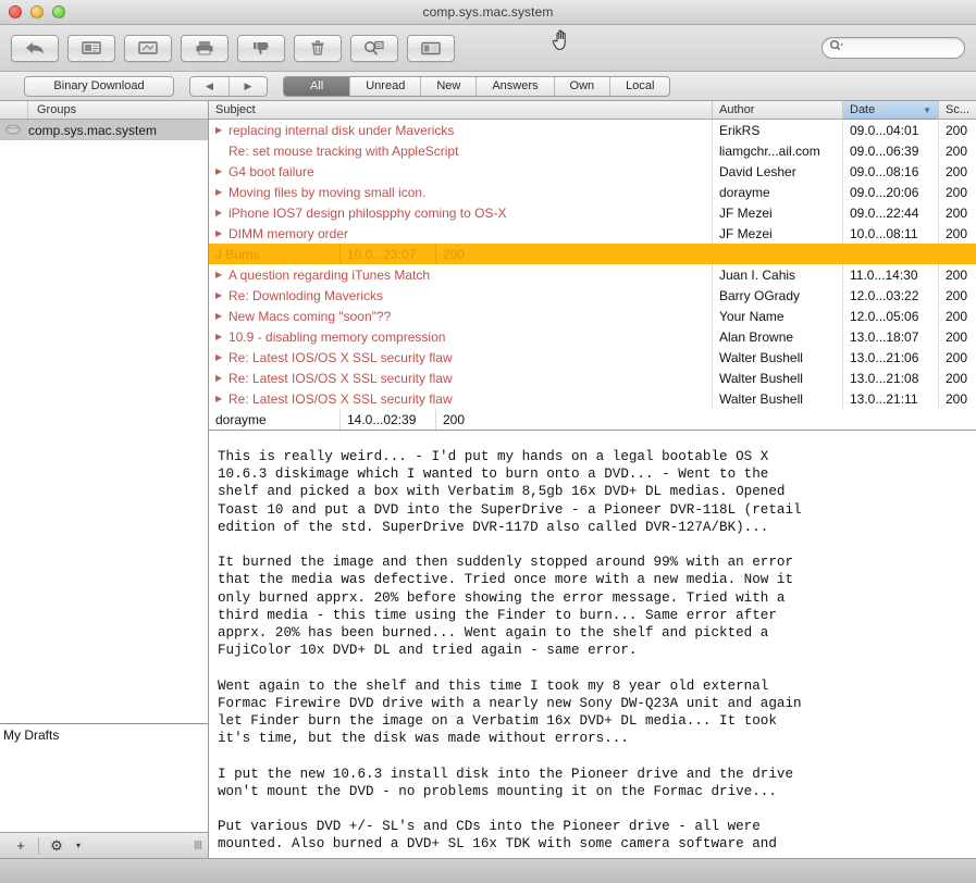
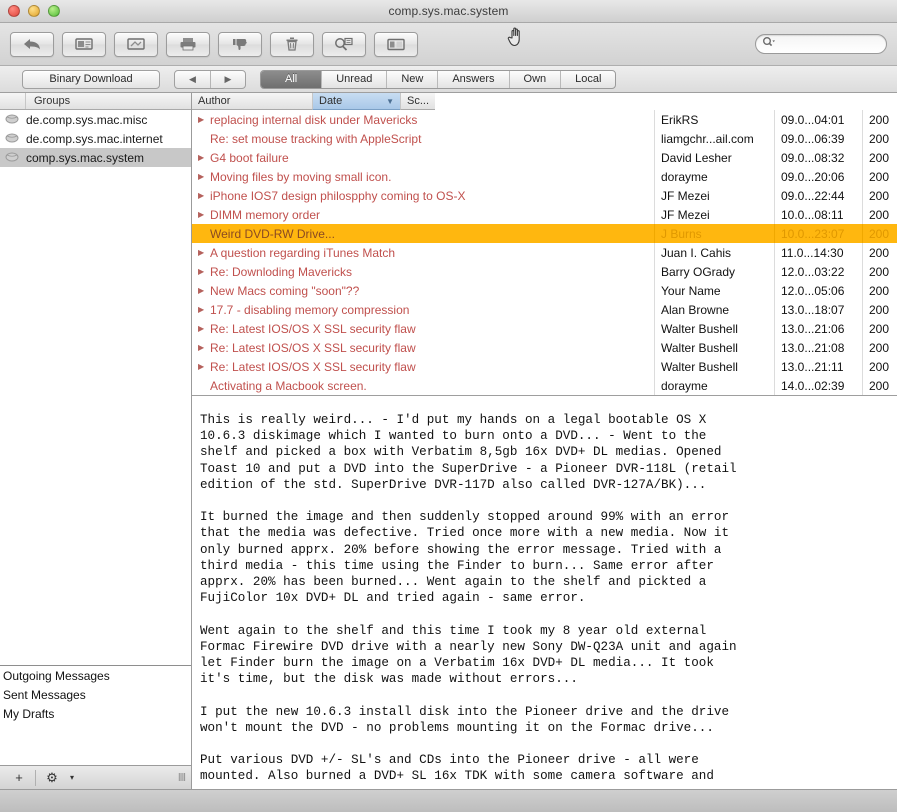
  comp.sys.mac.system
  Binary Download
  ◀
  ▶
  All
  Unread
  New
  Answers
  Own
  Local
  Groups
+ de.comp.sys.mac.misc
+ de.comp.sys.mac.internet
  comp.sys.mac.system
+ Outgoing Messages
+ Sent Messages
  My Drafts
  +
  ⚙
  ▾
  ‖‖
- Subject
  Author
  Date
  ▼
  Sc...
  ▶
  replacing internal disk under Mavericks
  ErikRS
  09.0...04:01
  200
  Re: set mouse tracking with AppleScript
  liamgchr...ail.com
  09.0...06:39
  200
  ▶
  G4 boot failure
  David Lesher
- 09.0...08:16
+ 09.0...08:32
  200
  ▶
  Moving files by moving small icon.
  dorayme
  09.0...20:06
  200
  ▶
  iPhone IOS7 design philospphy coming to OS-X
  JF Mezei
  09.0...22:44
  200
  ▶
  DIMM memory order
  JF Mezei
  10.0...08:11
  200
+ Weird DVD-RW Drive...
  J Burns
  10.0...23:07
  200
  ▶
  A question regarding iTunes Match
  Juan I. Cahis
  11.0...14:30
  200
  ▶
  Re: Downloding Mavericks
  Barry OGrady
  12.0...03:22
  200
  ▶
  New Macs coming "soon"??
  Your Name
  12.0...05:06
  200
  ▶
- 10.9 - disabling memory compression
+ 17.7 - disabling memory compression
  Alan Browne
  13.0...18:07
  200
  ▶
  Re: Latest IOS/OS X SSL security flaw
  Walter Bushell
  13.0...21:06
  200
  ▶
  Re: Latest IOS/OS X SSL security flaw
  Walter Bushell
  13.0...21:08
  200
  ▶
  Re: Latest IOS/OS X SSL security flaw
  Walter Bushell
  13.0...21:11
  200
+ Activating a Macbook screen.
  dorayme
  14.0...02:39
  200
  This is really weird... - I'd put my hands on a legal bootable OS X
  10.6.3 diskimage which I wanted to burn onto a DVD... - Went to the
  shelf and picked a box with Verbatim 8,5gb 16x DVD+ DL medias. Opened
  Toast 10 and put a DVD into the SuperDrive - a Pioneer DVR-118L (retail
  edition of the std. SuperDrive DVR-117D also called DVR-127A/BK)...
  It burned the image and then suddenly stopped around 99% with an error
  that the media was defective. Tried once more with a new media. Now it
  only burned apprx. 20% before showing the error message. Tried with a
  third media - this time using the Finder to burn... Same error after
  apprx. 20% has been burned... Went again to the shelf and pickted a
  FujiColor 10x DVD+ DL and tried again - same error.
  Went again to the shelf and this time I took my 8 year old external
  Formac Firewire DVD drive with a nearly new Sony DW-Q23A unit and again
  let Finder burn the image on a Verbatim 16x DVD+ DL media... It took
  it's time, but the disk was made without errors...
  I put the new 10.6.3 install disk into the Pioneer drive and the drive
  won't mount the DVD - no problems mounting it on the Formac drive...
  Put various DVD +/- SL's and CDs into the Pioneer drive - all were
  mounted. Also burned a DVD+ SL 16x TDK with some camera software and
